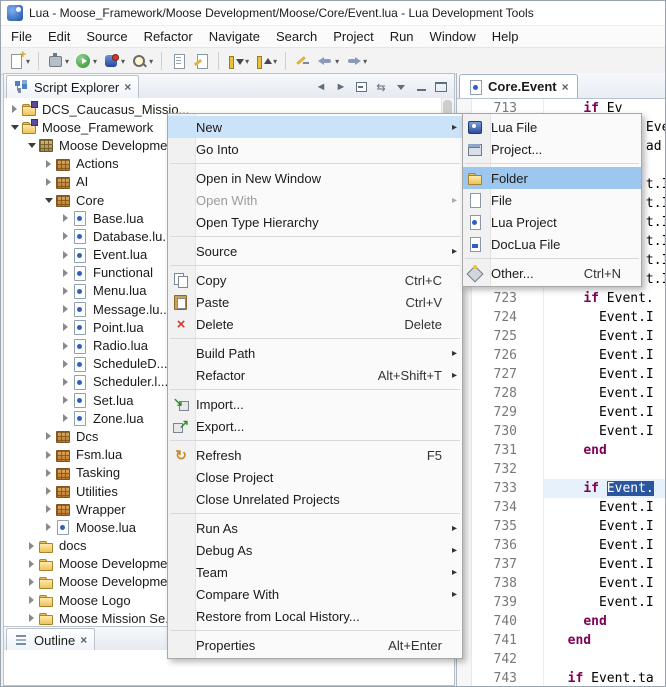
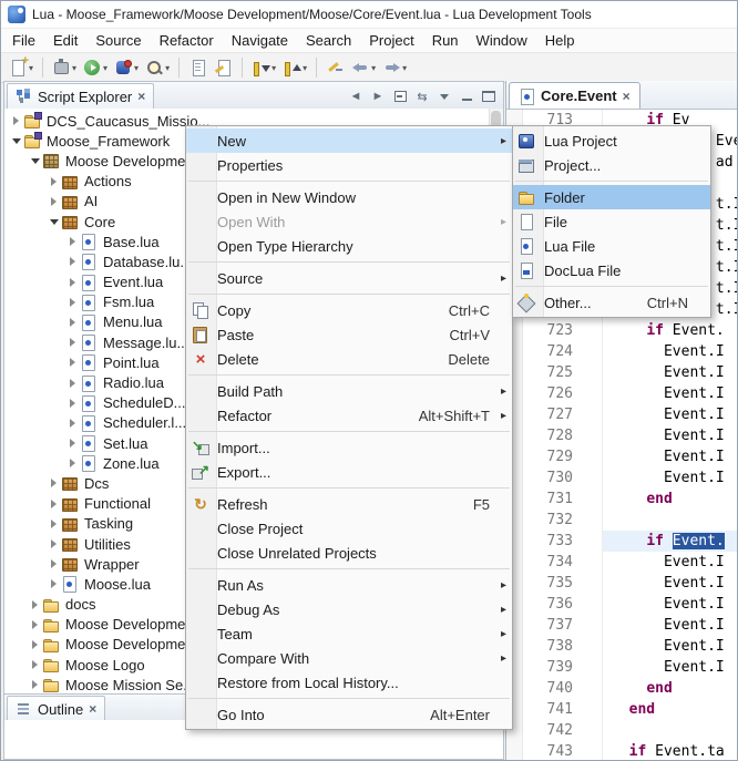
  Lua - Moose_Framework/Moose Development/Moose/Core/Event.lua - Lua Development Tools
  File
  Edit
  Source
  Refactor
  Navigate
  Search
  Project
  Run
  Window
  Help
  ▾
  ▾
  ▾
  ▾
  ▾
  ▾
  ▾
  ▾
  ▾
  Script Explorer
  ×
  ◄
  ►
  ⇆
  DCS_Caucasus_Missio...
  Moose_Framework
  Moose Developme
  Actions
  AI
  Core
  Base.lua
  Database.lu.
  Event.lua
- Functional
+ Fsm.lua
  Menu.lua
  Message.lu..
  Point.lua
  Radio.lua
  ScheduleD...
  Scheduler.l..
  Set.lua
  Zone.lua
  Dcs
- Fsm.lua
+ Functional
  Tasking
  Utilities
  Wrapper
  Moose.lua
  docs
  Moose Developme
  Moose Developme
  Moose Logo
  Moose Mission Se
  Outline
  ×
  Core.Event
  ×
  713
  if Ev
  ad
  723
  if Event.
  724
  Event.I
  725
  Event.I
  726
  Event.I
  727
  Event.I
  728
  Event.I
  729
  Event.I
  730
  Event.I
  731
  end
  732
  733
  if Event.
  734
  Event.I
  735
  Event.I
  736
  Event.I
  737
  Event.I
  738
  Event.I
  739
  Event.I
  740
  end
  741
  end
  742
  743
  if Event.ta
  New
  ▸
- Go Into
+ Properties
  Open in New Window
  Open With
  ▸
  Open Type Hierarchy
  Source
  ▸
  Copy
  Ctrl+C
  Paste
  Ctrl+V
  Delete
  Delete
  Build Path
  ▸
  Refactor
  Alt+Shift+T
  ▸
  Import...
  Export...
  Refresh
  F5
  Close Project
  Close Unrelated Projects
  Run As
  ▸
  Debug As
  ▸
  Team
  ▸
  Compare With
  ▸
  Restore from Local History...
- Properties
+ Go Into
  Alt+Enter
- Lua File
+ Lua Project
  Project...
  Folder
  File
- Lua Project
+ Lua File
  DocLua File
  Other...
  Ctrl+N
